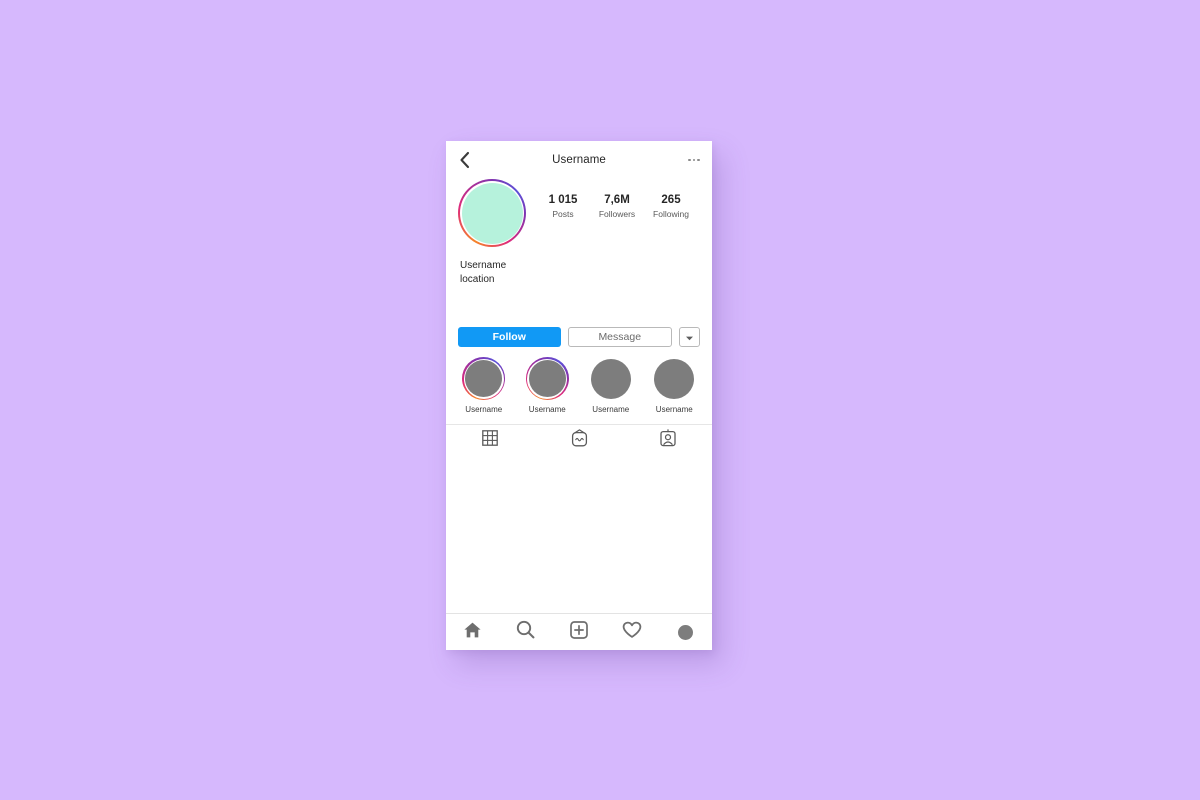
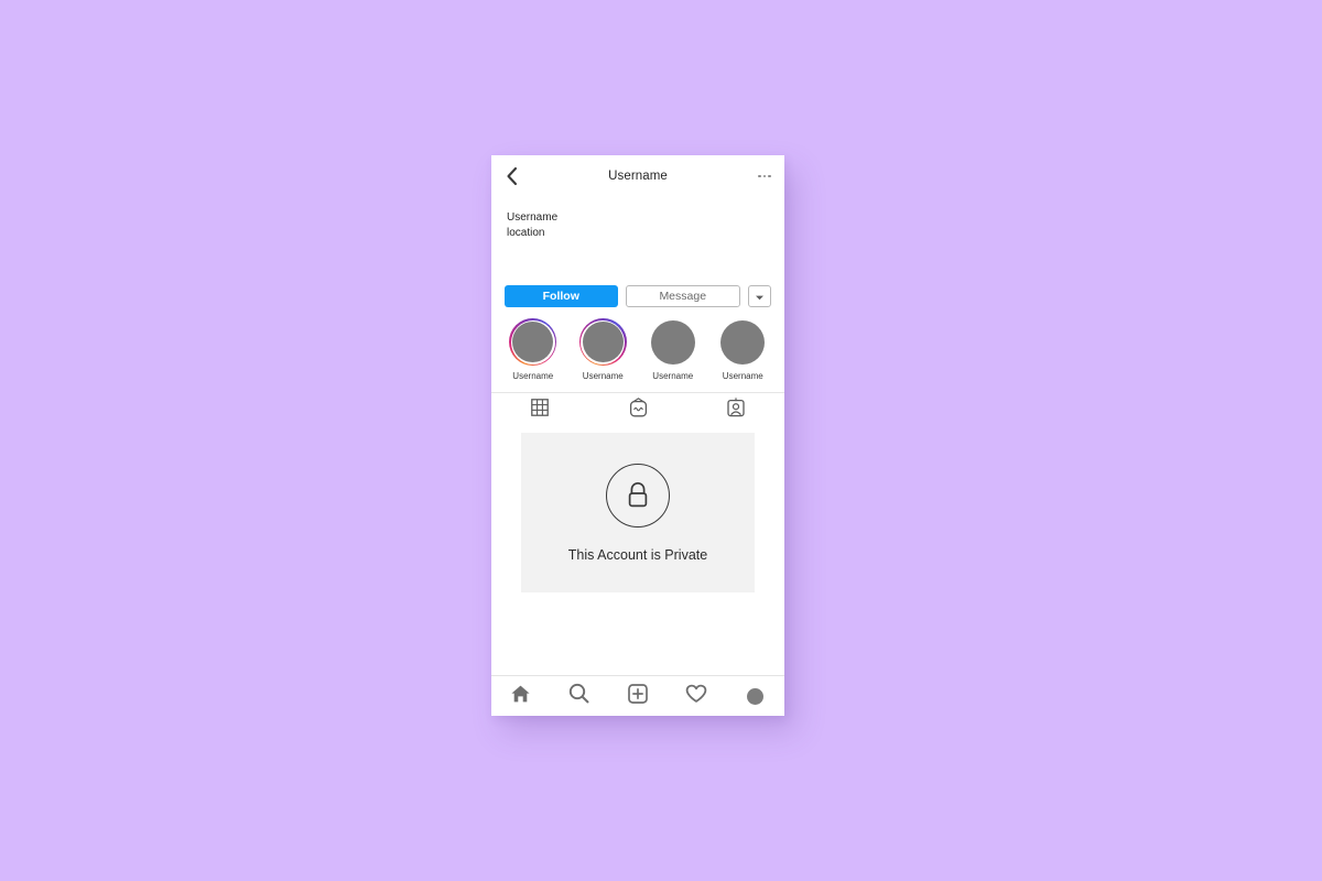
  Username
- 1 015
- Posts
- 7,6M
- Followers
- 265
- Following
  Username
  location
  Follow
  Message
  Username
  Username
  Username
  Username
+ This Account is Private
